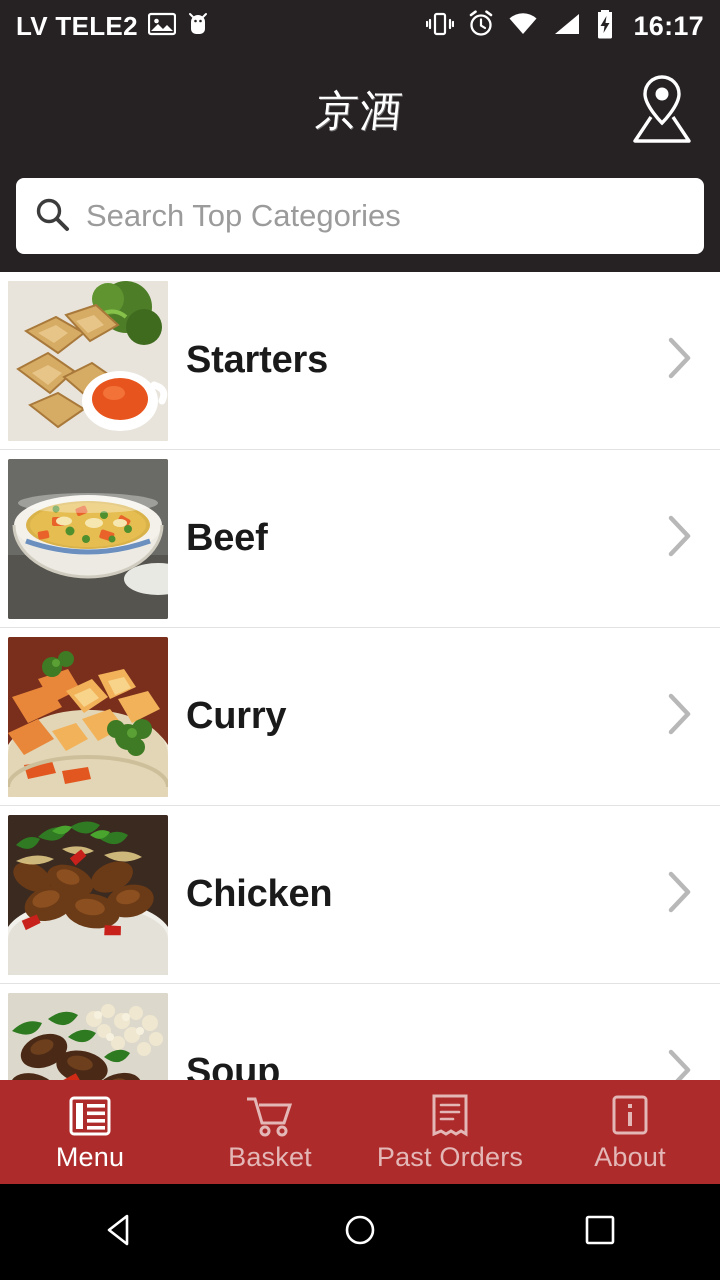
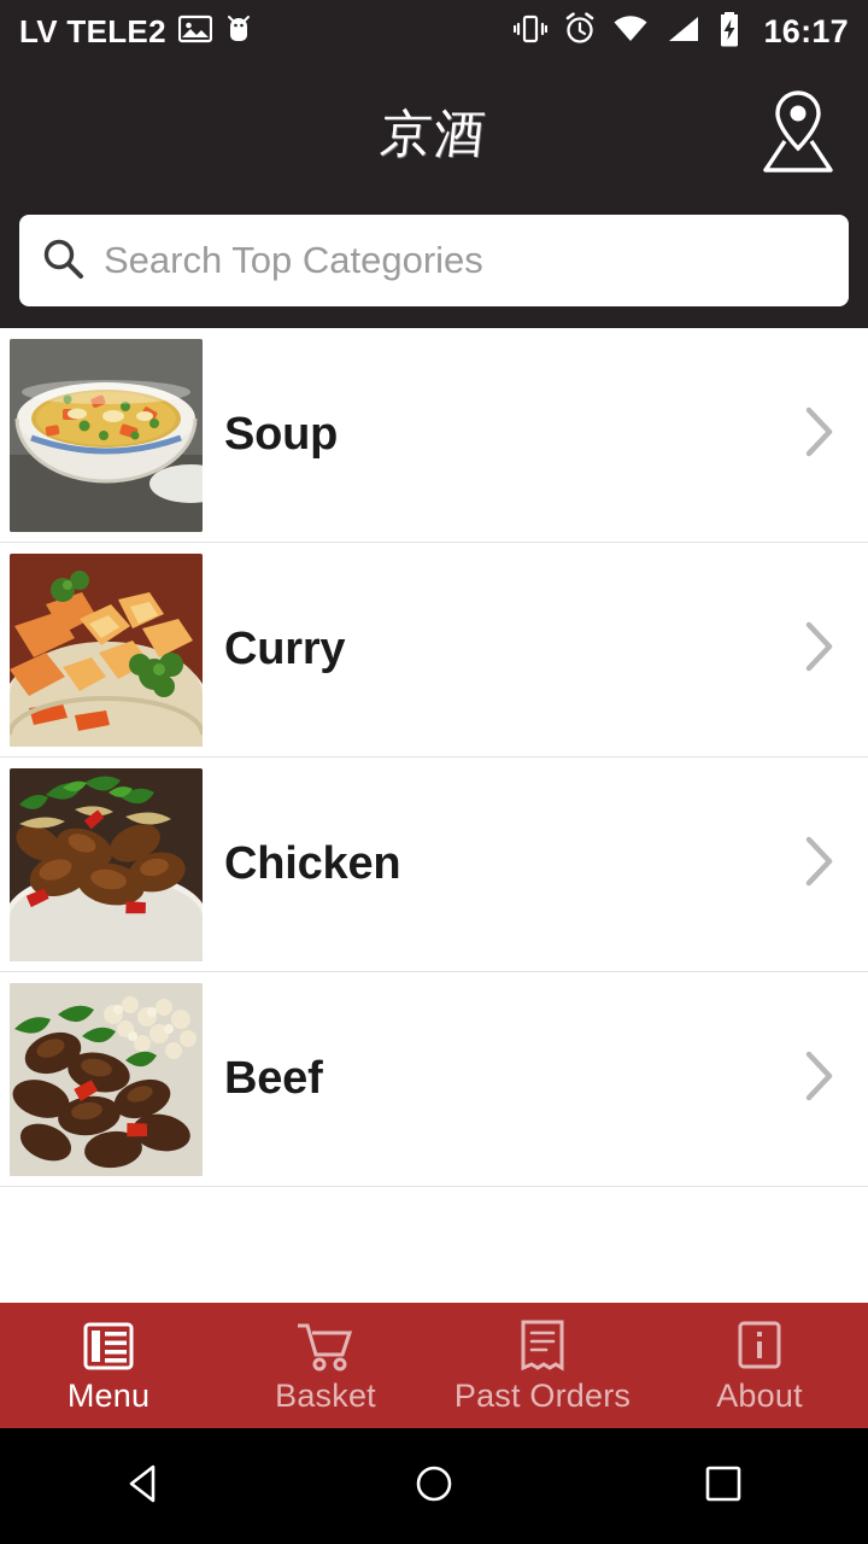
  LV TELE2
  16:17
  Search Top Categories
- Starters
- Beef
+ Soup
  Curry
  Chicken
- Soup
+ Beef
  Menu
  Basket
  Past Orders
  About
